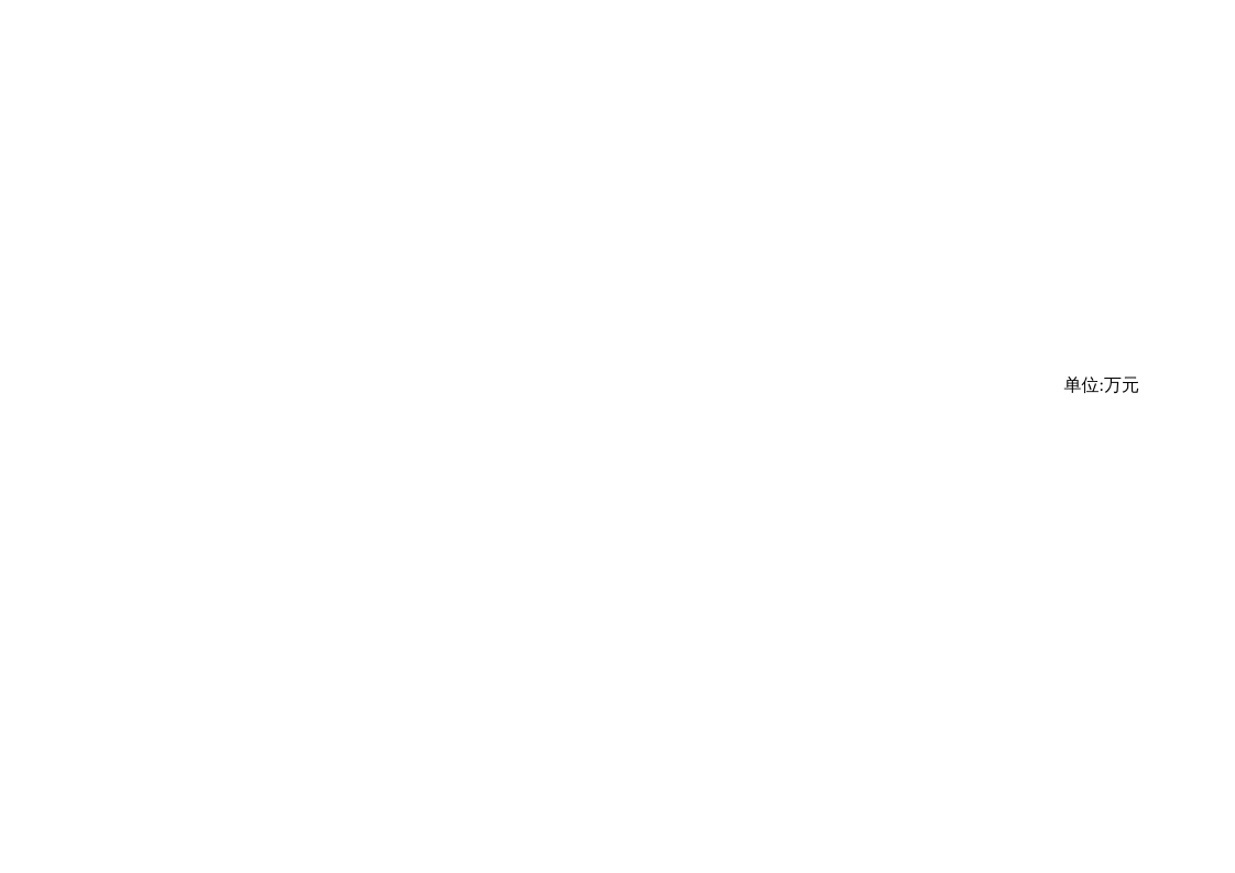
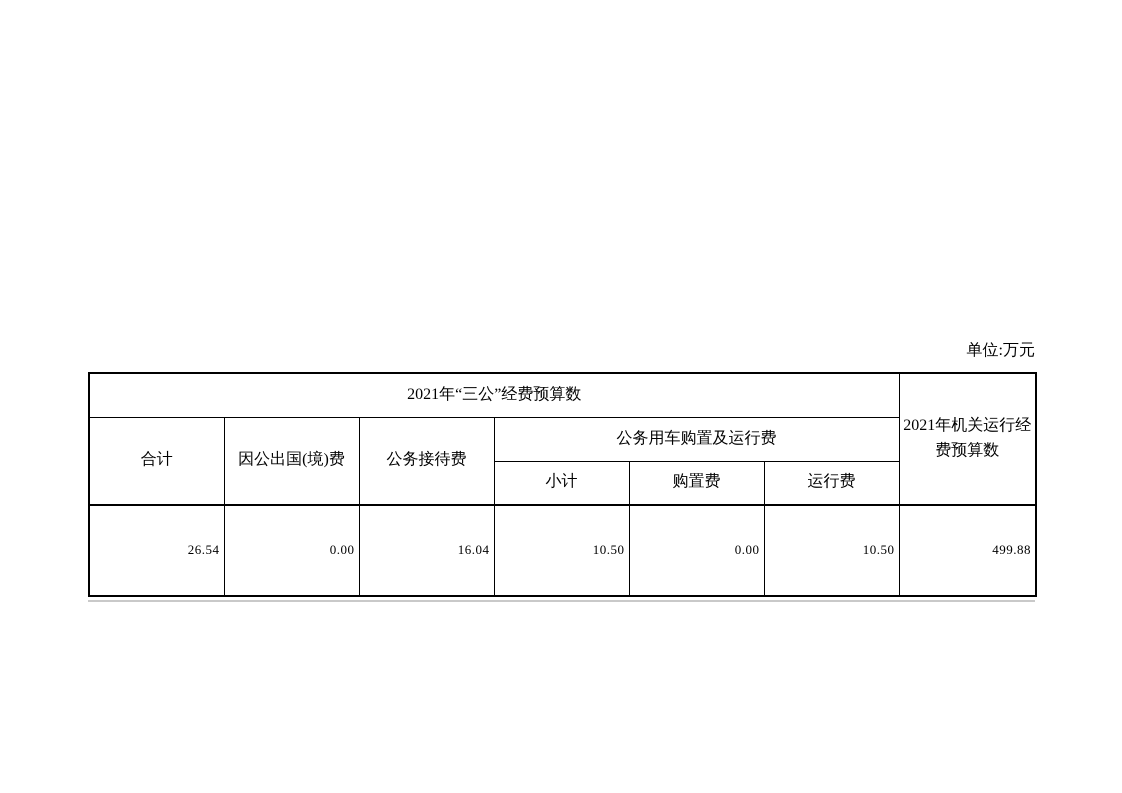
  单位:万元
+ 2021年“三公”经费预算数	2021年机关运行经费预算数
+ 合计	因公出国(境)费	公务接待费	公务用车购置及运行费
+ 小计	购置费	运行费
+ 26.54	0.00	16.04	10.50	0.00	10.50	499.88
